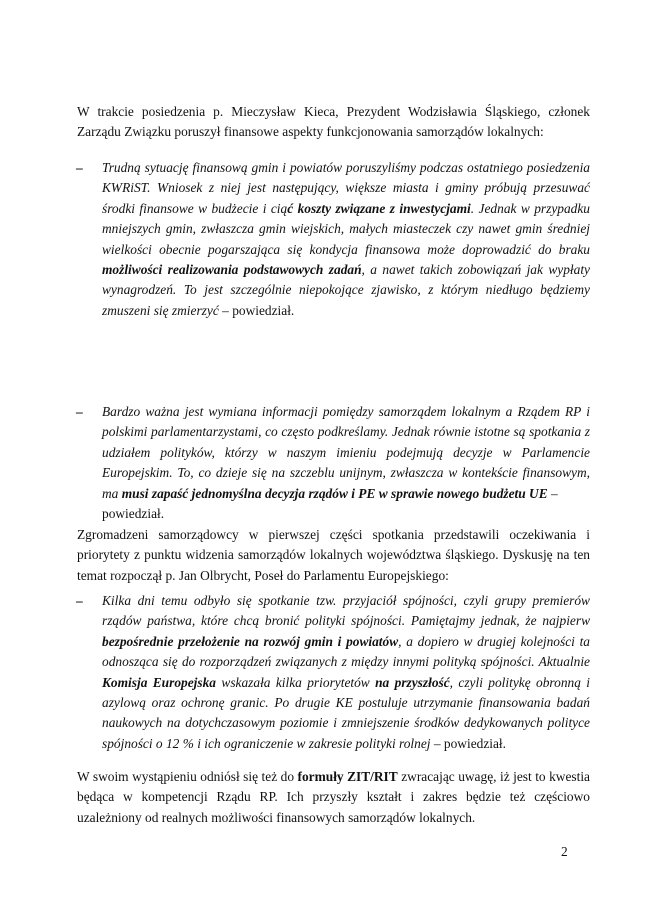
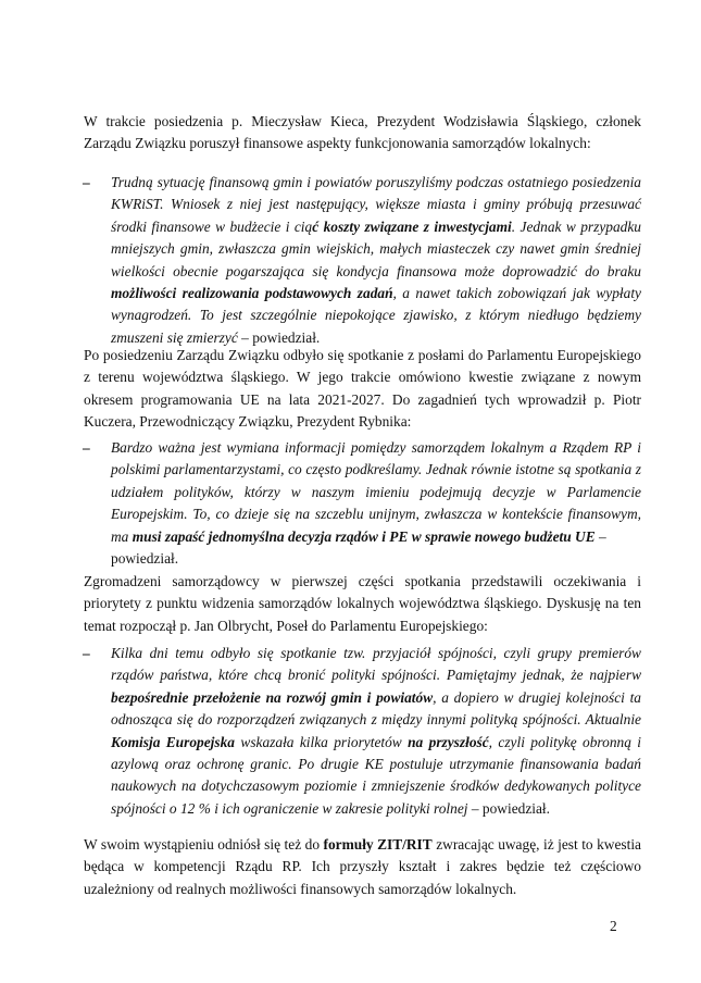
  W trakcie posiedzenia p. Mieczysław Kieca, Prezydent Wodzisławia Śląskiego, członek Zarządu Związku poruszył finansowe aspekty funkcjonowania samorządów lokalnych:
  –
  Trudną sytuację finansową gmin i powiatów poruszyliśmy podczas ostatniego posiedzenia KWRiST. Wniosek z niej jest następujący, większe miasta i gminy próbują przesuwać środki finansowe w budżecie i ciąć koszty związane z inwestycjami. Jednak w przypadku mniejszych gmin, zwłaszcza gmin wiejskich, małych miasteczek czy nawet gmin średniej wielkości obecnie pogarszająca się kondycja finansowa może doprowadzić do braku możliwości realizowania podstawowych zadań, a nawet takich zobowiązań jak wypłaty wynagrodzeń. To jest szczególnie niepokojące zjawisko, z którym niedługo będziemy zmuszeni się zmierzyć – powiedział.
+ Po posiedzeniu Zarządu Związku odbyło się spotkanie z posłami do Parlamentu Europejskiego z terenu województwa śląskiego. W jego trakcie omówiono kwestie związane z nowym okresem programowania UE na lata 2021-2027. Do zagadnień tych wprowadził p. Piotr Kuczera, Przewodniczący Związku, Prezydent Rybnika:
  –
  Bardzo ważna jest wymiana informacji pomiędzy samorządem lokalnym a Rządem RP i polskimi parlamentarzystami, co często podkreślamy. Jednak równie istotne są spotkania z udziałem polityków, którzy w naszym imieniu podejmują decyzje w Parlamencie Europejskim. To, co dzieje się na szczeblu unijnym, zwłaszcza w kontekście finansowym, ma musi zapaść jednomyślna decyzja rządów i PE w sprawie nowego budżetu UE –
  powiedział.
  Zgromadzeni samorządowcy w pierwszej części spotkania przedstawili oczekiwania i priorytety z punktu widzenia samorządów lokalnych województwa śląskiego. Dyskusję na ten temat rozpoczął p. Jan Olbrycht, Poseł do Parlamentu Europejskiego:
  –
  Kilka dni temu odbyło się spotkanie tzw. przyjaciół spójności, czyli grupy premierów rządów państwa, które chcą bronić polityki spójności. Pamiętajmy jednak, że najpierw bezpośrednie przełożenie na rozwój gmin i powiatów, a dopiero w drugiej kolejności ta odnosząca się do rozporządzeń związanych z między innymi polityką spójności. Aktualnie Komisja Europejska wskazała kilka priorytetów na przyszłość, czyli politykę obronną i azylową oraz ochronę granic. Po drugie KE postuluje utrzymanie finansowania badań naukowych na dotychczasowym poziomie i zmniejszenie środków dedykowanych polityce spójności o 12 % i ich ograniczenie w zakresie polityki rolnej – powiedział.
  W swoim wystąpieniu odniósł się też do formuły ZIT/RIT zwracając uwagę, iż jest to kwestia będąca w kompetencji Rządu RP. Ich przyszły kształt i zakres będzie też częściowo uzależniony od realnych możliwości finansowych samorządów lokalnych.
  2
